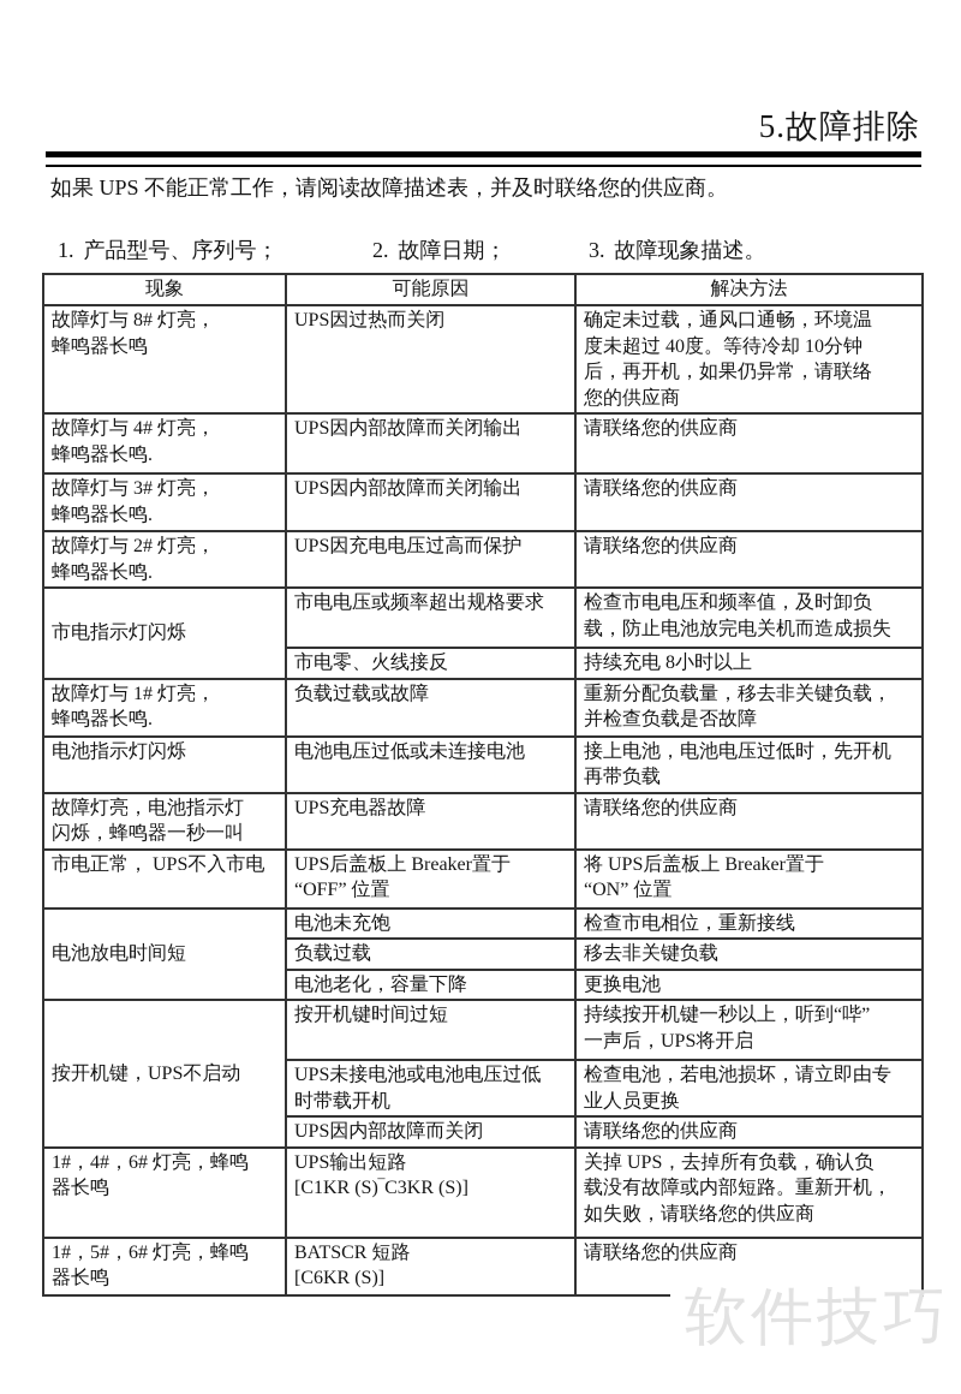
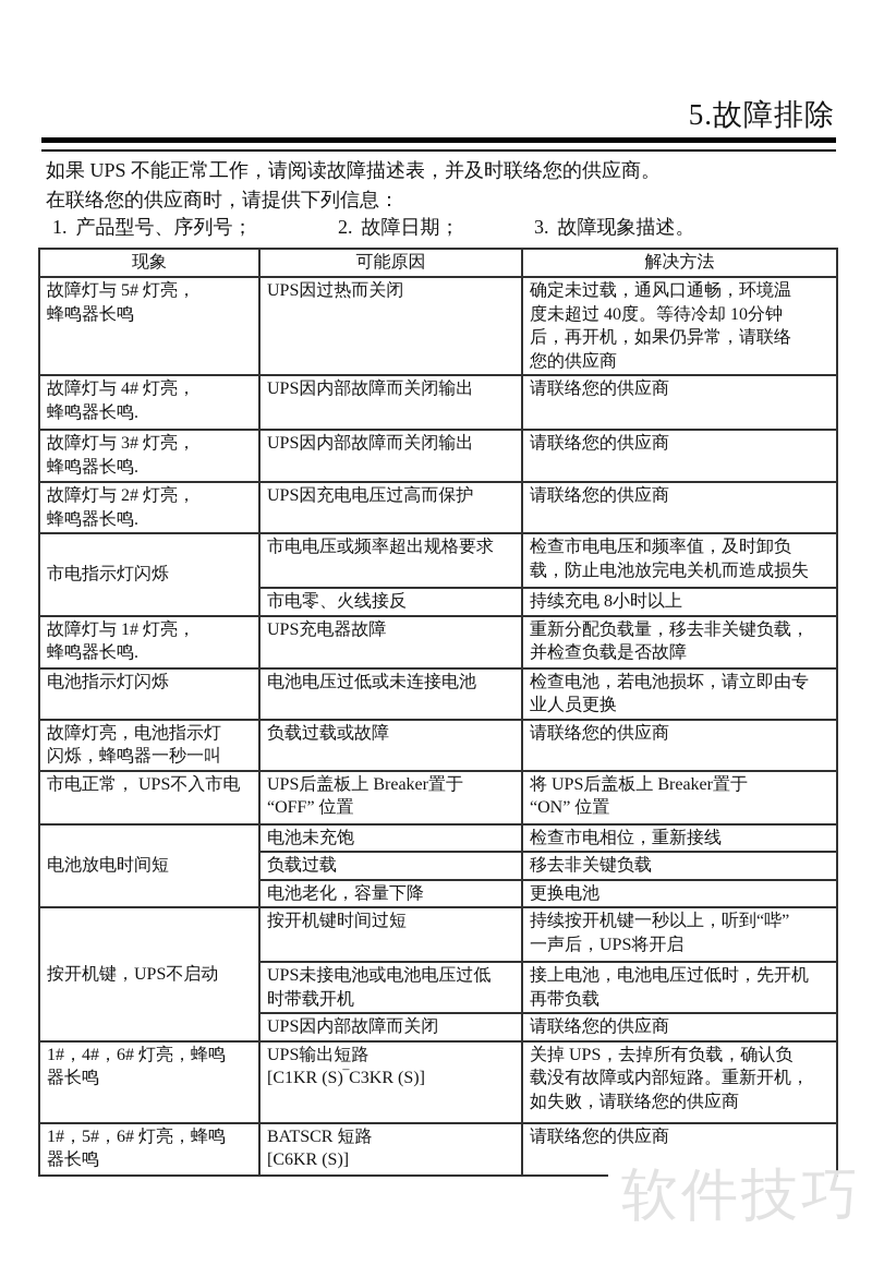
  5.故障排除
  如果 UPS 不能正常工作，请阅读故障描述表，并及时联络您的供应商。
+ 在联络您的供应商时，请提供下列信息：
  1. 产品型号、序列号；
  2. 故障日期；
  3. 故障现象描述。
  现象	可能原因	解决方法
- 故障灯与 8# 灯亮， 蜂鸣器长鸣	UPS因过热而关闭	确定未过载，通风口通畅，环境温 度未超过 40度。等待冷却 10分钟 后，再开机，如果仍异常，请联络 您的供应商
+ 故障灯与 5# 灯亮， 蜂鸣器长鸣	UPS因过热而关闭	确定未过载，通风口通畅，环境温 度未超过 40度。等待冷却 10分钟 后，再开机，如果仍异常，请联络 您的供应商
  故障灯与 4# 灯亮， 蜂鸣器长鸣.	UPS因内部故障而关闭输出	请联络您的供应商
  故障灯与 3# 灯亮， 蜂鸣器长鸣.	UPS因内部故障而关闭输出	请联络您的供应商
  故障灯与 2# 灯亮， 蜂鸣器长鸣.	UPS因充电电压过高而保护	请联络您的供应商
  市电指示灯闪烁	市电电压或频率超出规格要求	检查市电电压和频率值，及时卸负 载，防止电池放完电关机而造成损失
  市电零、火线接反	持续充电 8小时以上
- 故障灯与 1# 灯亮， 蜂鸣器长鸣.	负载过载或故障	重新分配负载量，移去非关键负载， 并检查负载是否故障
+ 故障灯与 1# 灯亮， 蜂鸣器长鸣.	UPS充电器故障	重新分配负载量，移去非关键负载， 并检查负载是否故障
- 电池指示灯闪烁	电池电压过低或未连接电池	接上电池，电池电压过低时，先开机 再带负载
+ 电池指示灯闪烁	电池电压过低或未连接电池	检查电池，若电池损坏，请立即由专 业人员更换
- 故障灯亮，电池指示灯 闪烁，蜂鸣器一秒一叫	UPS充电器故障	请联络您的供应商
+ 故障灯亮，电池指示灯 闪烁，蜂鸣器一秒一叫	负载过载或故障	请联络您的供应商
  市电正常， UPS不入市电	UPS后盖板上 Breaker置于 “OFF” 位置	将 UPS后盖板上 Breaker置于 “ON” 位置
  电池放电时间短	电池未充饱	检查市电相位，重新接线
  负载过载	移去非关键负载
  电池老化，容量下降	更换电池
  按开机键，UPS不启动	按开机键时间过短	持续按开机键一秒以上，听到“哔” 一声后，UPS将开启
- UPS未接电池或电池电压过低 时带载开机	检查电池，若电池损坏，请立即由专 业人员更换
+ UPS未接电池或电池电压过低 时带载开机	接上电池，电池电压过低时，先开机 再带负载
  UPS因内部故障而关闭	请联络您的供应商
  1#，4#，6# 灯亮，蜂鸣 器长鸣	UPS输出短路 [C1KR (S)‾C3KR (S)]	关掉 UPS，去掉所有负载，确认负 载没有故障或内部短路。重新开机， 如失败，请联络您的供应商
  1#，5#，6# 灯亮，蜂鸣 器长鸣	BATSCR 短路 [C6KR (S)]	请联络您的供应商
  软件技巧
